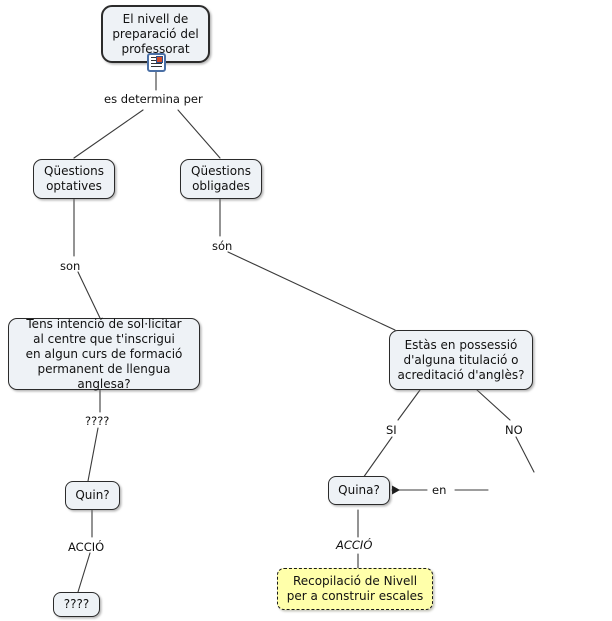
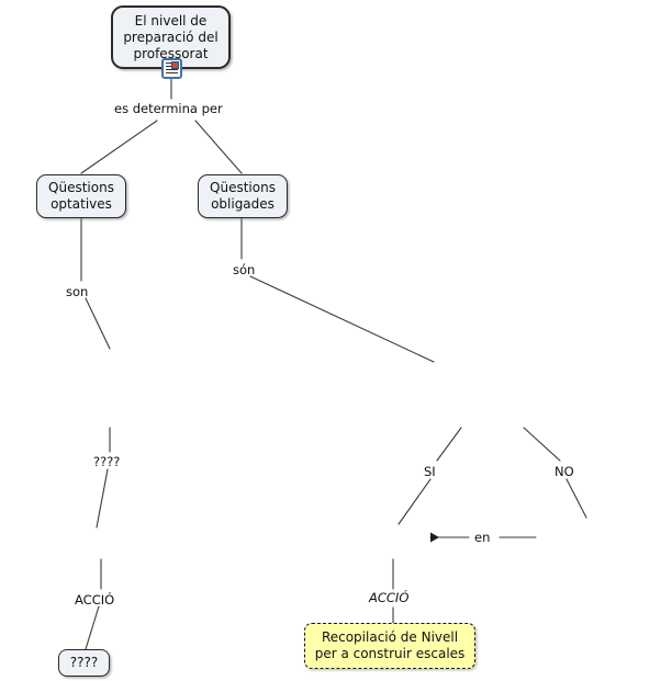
  El nivell de
  preparació del
  professorat
  Qüestions
  optatives
  Qüestions
  obligades
- Tens intenció de sol·licitar
- al centre que t'inscrigui
- en algun curs de formació
- permanent de llengua anglesa?
- Estàs en possessió
- d'alguna titulació o
- acreditació d'anglès?
- Quin?
- Quina?
  ????
  Recopilació de Nivell
  per a construir escales
  es determina per
  son
  són
  ????
  ACCIÓ
  ACCIÓ
  SI
  NO
  en
